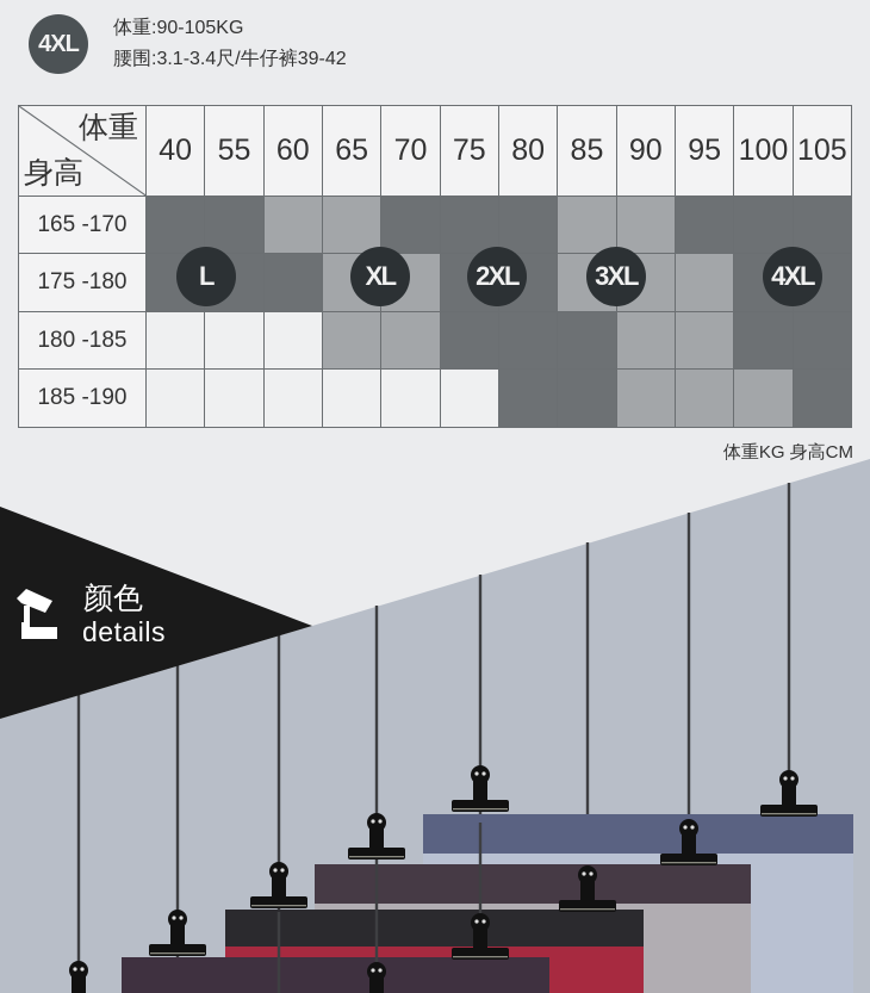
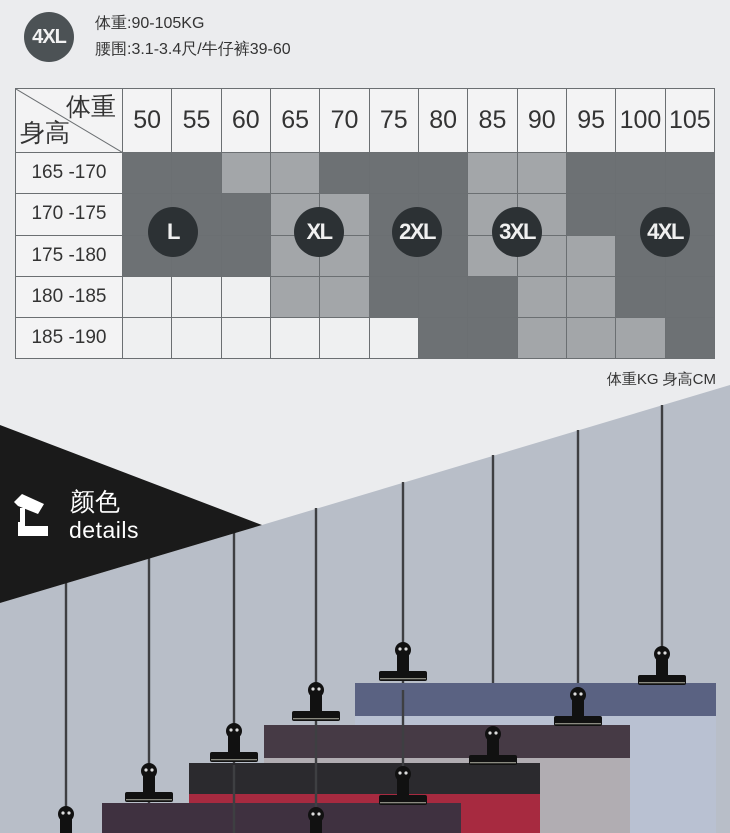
  4XL
  体重:90-105KG
- 腰围:3.1-3.4尺/牛仔裤39-42
+ 腰围:3.1-3.4尺/牛仔裤39-60
- 体重 身高	40	55	60	65	70	75	80	85	90	95	100	105
+ 体重 身高	50	55	60	65	70	75	80	85	90	95	100	105
  165 -170
+ 170 -175
  175 -180
  180 -185
  185 -190
  L
  XL
  2XL
  3XL
  4XL
  体重KG 身高CM
  颜色
  details
